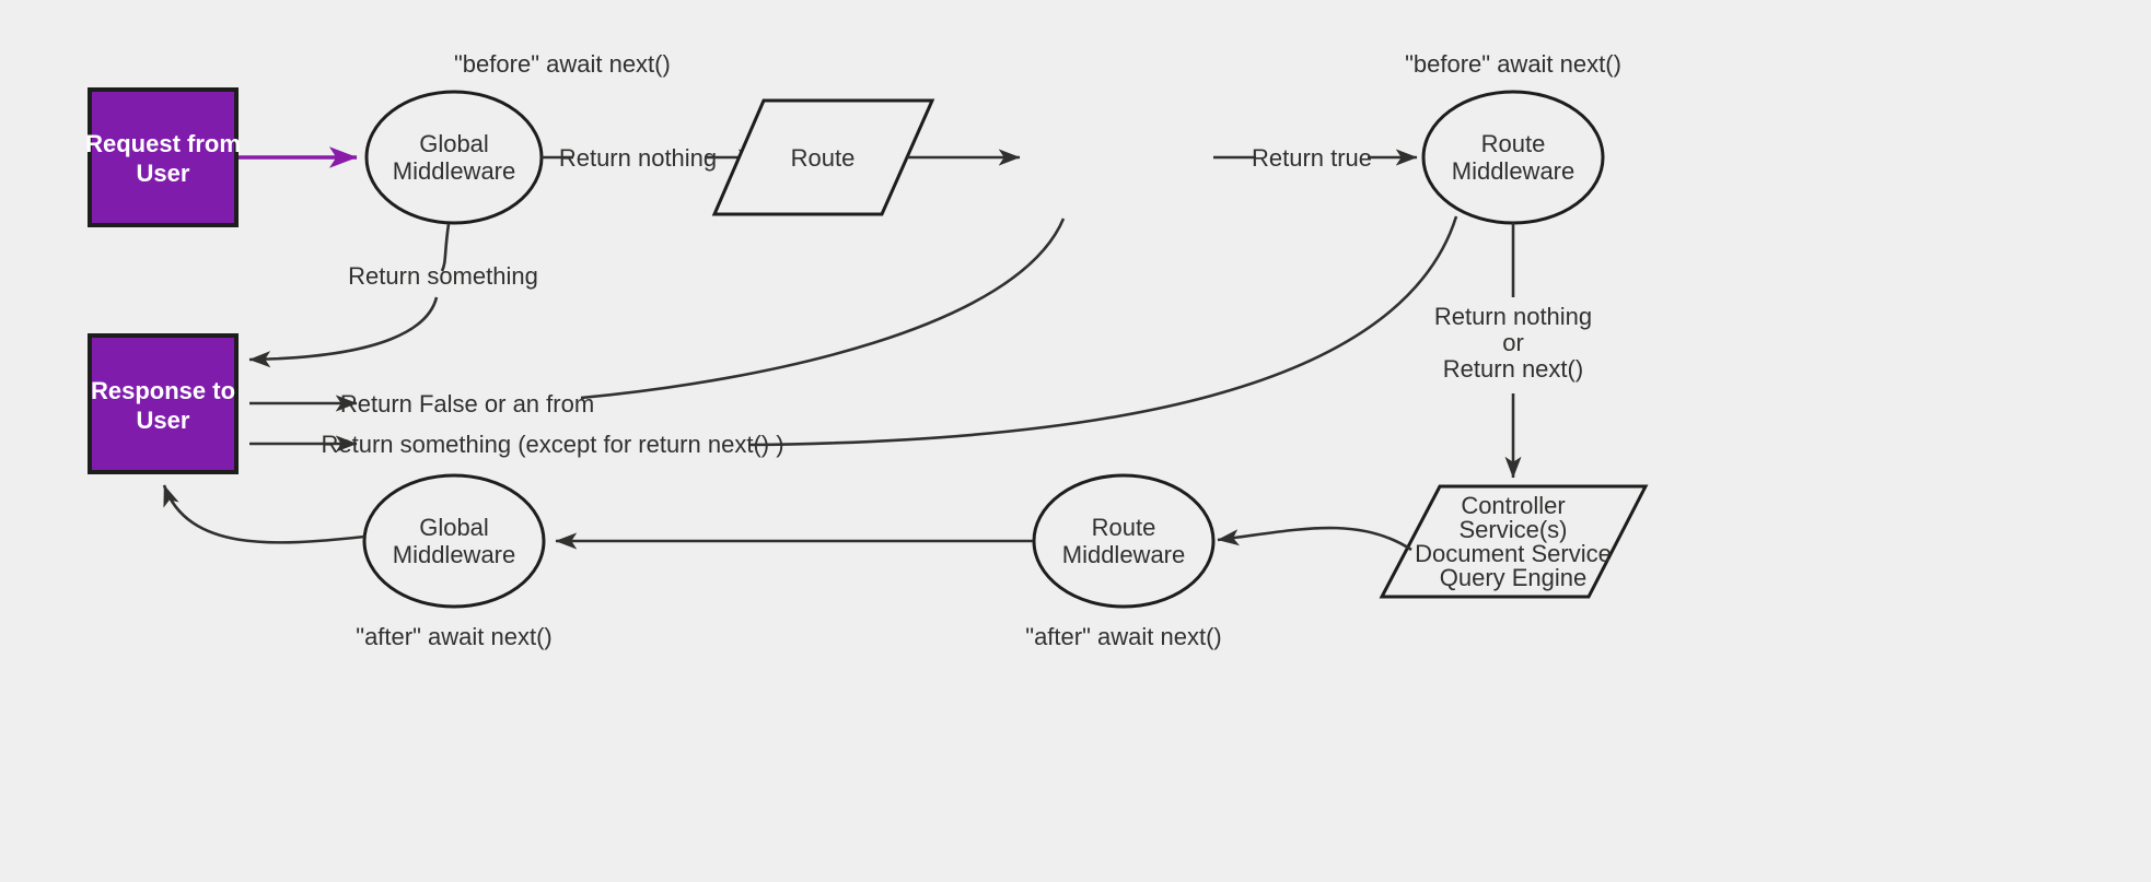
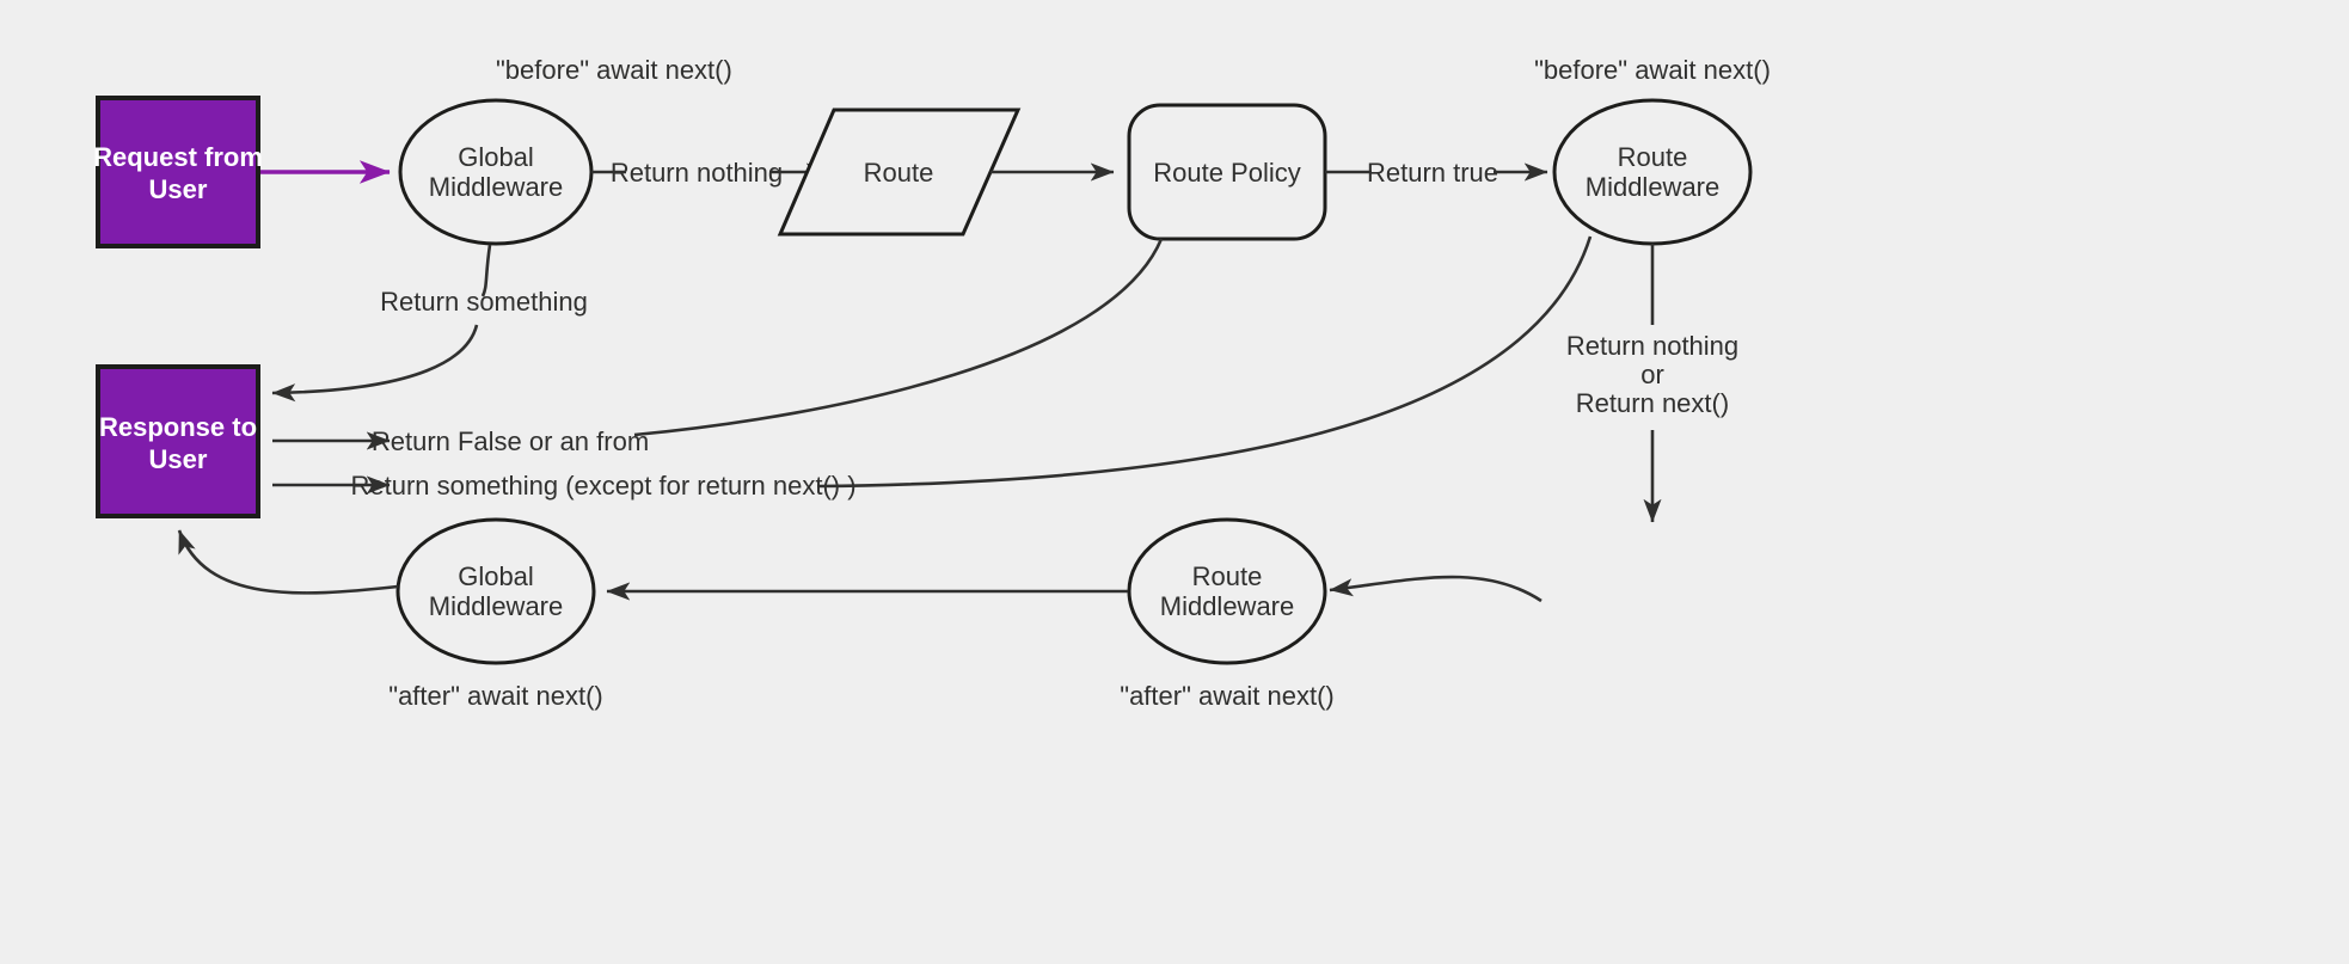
  Request from
  User
  "before" await next()
  Global
  Middleware
  Return nothin
  Route
+ Route Policy
  Return true
  "before" await next()
  Route
  Middleware
  Response to
  User
  Return something
  Return False or an from
  Return something (except for return nex
  Return nothing
  or
  Return next()
- Controller
- Service(s)
- Document Service
- Query Engine
  Route
  Middleware
  "after" await next()
  Global
  Middleware
  "after" await next()
